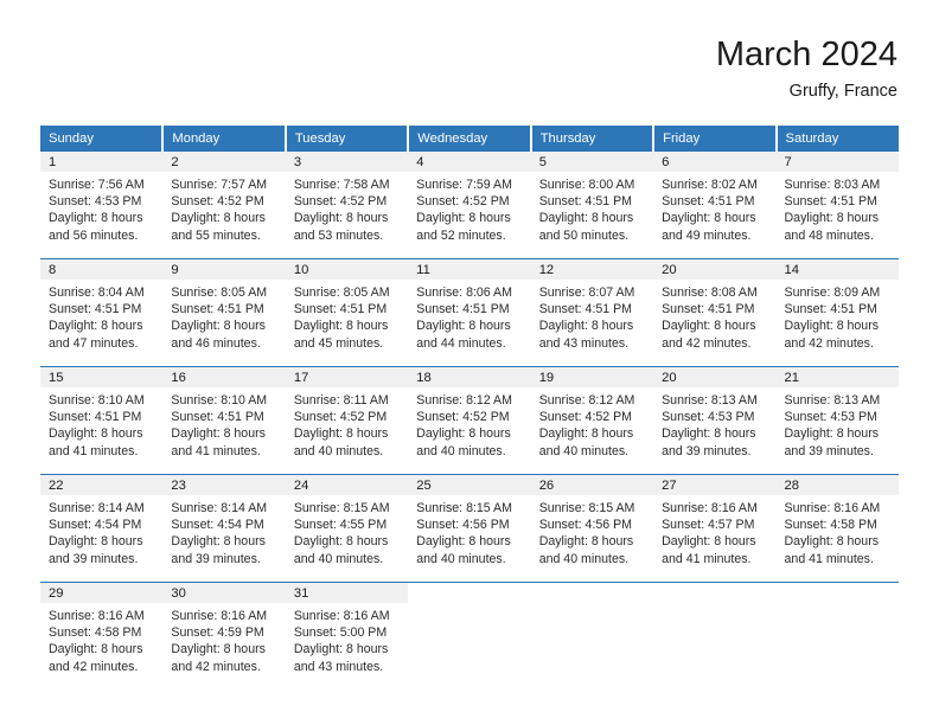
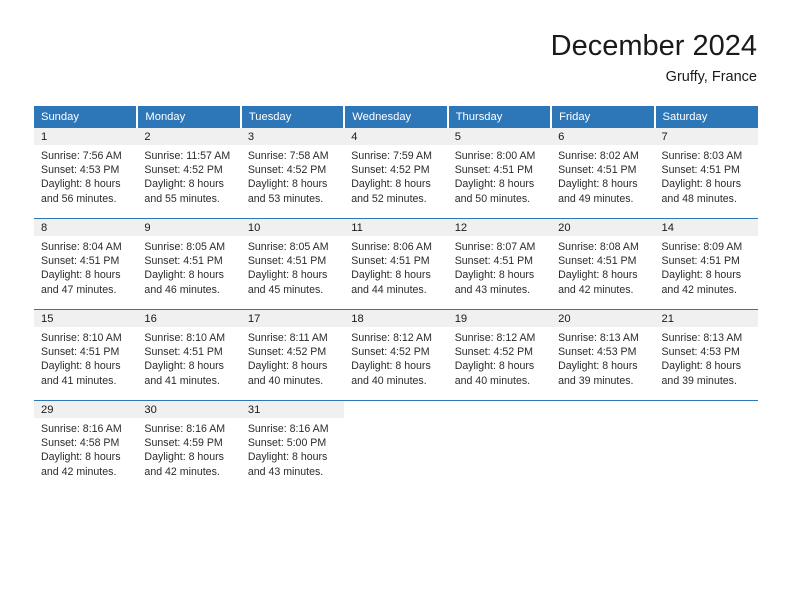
- March 2024
+ December 2024
  Gruffy, France
  Sunday	Monday	Tuesday	Wednesday	Thursday	Friday	Saturday
- 1Sunrise: 7:56 AMSunset: 4:53 PMDaylight: 8 hoursand 56 minutes.	2Sunrise: 7:57 AMSunset: 4:52 PMDaylight: 8 hoursand 55 minutes.	3Sunrise: 7:58 AMSunset: 4:52 PMDaylight: 8 hoursand 53 minutes.	4Sunrise: 7:59 AMSunset: 4:52 PMDaylight: 8 hoursand 52 minutes.	5Sunrise: 8:00 AMSunset: 4:51 PMDaylight: 8 hoursand 50 minutes.	6Sunrise: 8:02 AMSunset: 4:51 PMDaylight: 8 hoursand 49 minutes.	7Sunrise: 8:03 AMSunset: 4:51 PMDaylight: 8 hoursand 48 minutes.
+ 1Sunrise: 7:56 AMSunset: 4:53 PMDaylight: 8 hoursand 56 minutes.	2Sunrise: 11:57 AMSunset: 4:52 PMDaylight: 8 hoursand 55 minutes.	3Sunrise: 7:58 AMSunset: 4:52 PMDaylight: 8 hoursand 53 minutes.	4Sunrise: 7:59 AMSunset: 4:52 PMDaylight: 8 hoursand 52 minutes.	5Sunrise: 8:00 AMSunset: 4:51 PMDaylight: 8 hoursand 50 minutes.	6Sunrise: 8:02 AMSunset: 4:51 PMDaylight: 8 hoursand 49 minutes.	7Sunrise: 8:03 AMSunset: 4:51 PMDaylight: 8 hoursand 48 minutes.
  8Sunrise: 8:04 AMSunset: 4:51 PMDaylight: 8 hoursand 47 minutes.	9Sunrise: 8:05 AMSunset: 4:51 PMDaylight: 8 hoursand 46 minutes.	10Sunrise: 8:05 AMSunset: 4:51 PMDaylight: 8 hoursand 45 minutes.	11Sunrise: 8:06 AMSunset: 4:51 PMDaylight: 8 hoursand 44 minutes.	12Sunrise: 8:07 AMSunset: 4:51 PMDaylight: 8 hoursand 43 minutes.	20Sunrise: 8:08 AMSunset: 4:51 PMDaylight: 8 hoursand 42 minutes.	14Sunrise: 8:09 AMSunset: 4:51 PMDaylight: 8 hoursand 42 minutes.
  15Sunrise: 8:10 AMSunset: 4:51 PMDaylight: 8 hoursand 41 minutes.	16Sunrise: 8:10 AMSunset: 4:51 PMDaylight: 8 hoursand 41 minutes.	17Sunrise: 8:11 AMSunset: 4:52 PMDaylight: 8 hoursand 40 minutes.	18Sunrise: 8:12 AMSunset: 4:52 PMDaylight: 8 hoursand 40 minutes.	19Sunrise: 8:12 AMSunset: 4:52 PMDaylight: 8 hoursand 40 minutes.	20Sunrise: 8:13 AMSunset: 4:53 PMDaylight: 8 hoursand 39 minutes.	21Sunrise: 8:13 AMSunset: 4:53 PMDaylight: 8 hoursand 39 minutes.
- 22Sunrise: 8:14 AMSunset: 4:54 PMDaylight: 8 hoursand 39 minutes.	23Sunrise: 8:14 AMSunset: 4:54 PMDaylight: 8 hoursand 39 minutes.	24Sunrise: 8:15 AMSunset: 4:55 PMDaylight: 8 hoursand 40 minutes.	25Sunrise: 8:15 AMSunset: 4:56 PMDaylight: 8 hoursand 40 minutes.	26Sunrise: 8:15 AMSunset: 4:56 PMDaylight: 8 hoursand 40 minutes.	27Sunrise: 8:16 AMSunset: 4:57 PMDaylight: 8 hoursand 41 minutes.	28Sunrise: 8:16 AMSunset: 4:58 PMDaylight: 8 hoursand 41 minutes.
  29Sunrise: 8:16 AMSunset: 4:58 PMDaylight: 8 hoursand 42 minutes.	30Sunrise: 8:16 AMSunset: 4:59 PMDaylight: 8 hoursand 42 minutes.	31Sunrise: 8:16 AMSunset: 5:00 PMDaylight: 8 hoursand 43 minutes.
